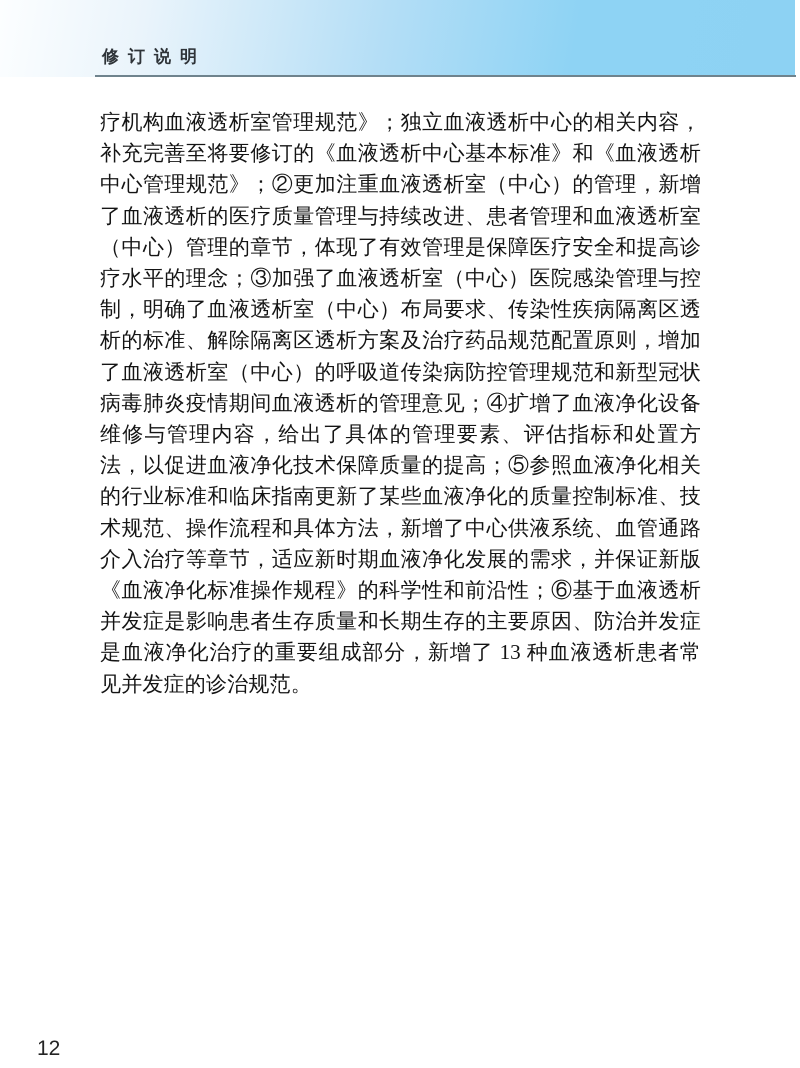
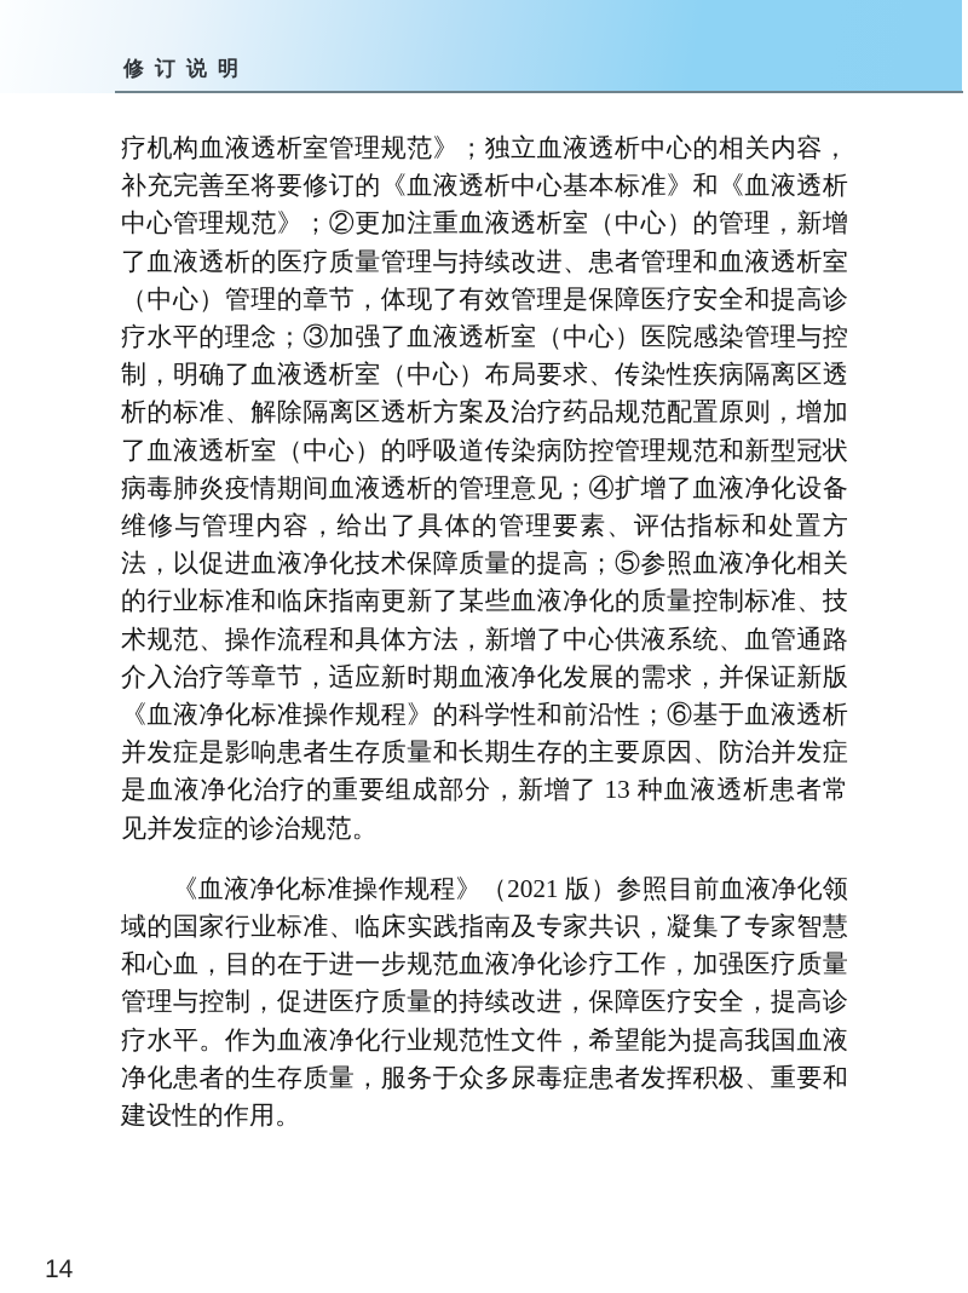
  修订说明
  疗机构血液透析室管理规范》；独立血液透析中心的相关内容，补充完善至将要修订的《血液透析中心基本标准》和《血液透析中心管理规范》；②更加注重血液透析室（中心）的管理，新增了血液透析的医疗质量管理与持续改进、患者管理和血液透析室（中心）管理的章节，体现了有效管理是保障医疗安全和提高诊疗水平的理念；③加强了血液透析室（中心）医院感染管理与控制，明确了血液透析室（中心）布局要求、传染性疾病隔离区透析的标准、解除隔离区透析方案及治疗药品规范配置原则，增加了血液透析室（中心）的呼吸道传染病防控管理规范和新型冠状病毒肺炎疫情期间血液透析的管理意见；④扩增了血液净化设备维修与管理内容，给出了具体的管理要素、评估指标和处置方法，以促进血液净化技术保障质量的提高；⑤参照血液净化相关的行业标准和临床指南更新了某些血液净化的质量控制标准、技术规范、操作流程和具体方法，新增了中心供液系统、血管通路介入治疗等章节，适应新时期血液净化发展的需求，并保证新版《血液净化标准操作规程》的科学性和前沿性；⑥基于血液透析并发症是影响患者生存质量和长期生存的主要原因、防治并发症是血液净化治疗的重要组成部分，新增了 13 种血液透析患者常见并发症的诊治规范。
+ 《血液净化标准操作规程》（2021 版）参照目前血液净化领域的国家行业标准、临床实践指南及专家共识，凝集了专家智慧和心血，目的在于进一步规范血液净化诊疗工作，加强医疗质量管理与控制，促进医疗质量的持续改进，保障医疗安全，提高诊疗水平。作为血液净化行业规范性文件，希望能为提高我国血液净化患者的生存质量，服务于众多尿毒症患者发挥积极、重要和建设性的作用。
- 12
+ 14
